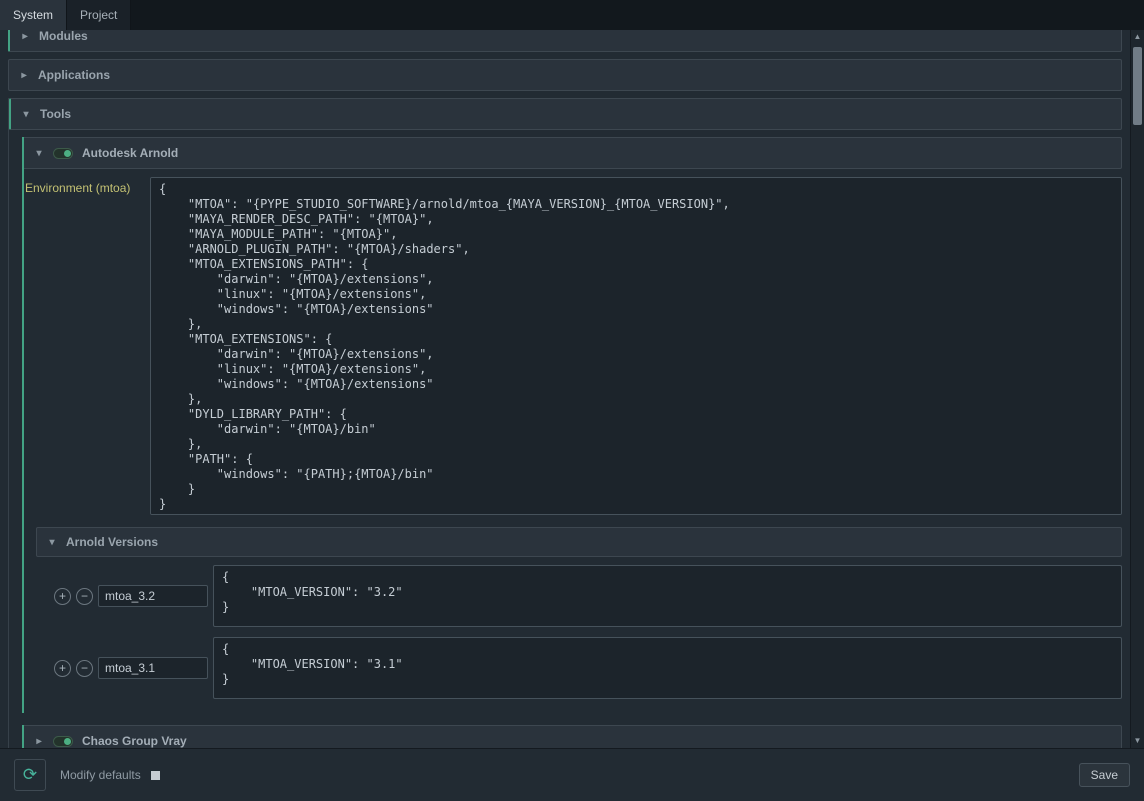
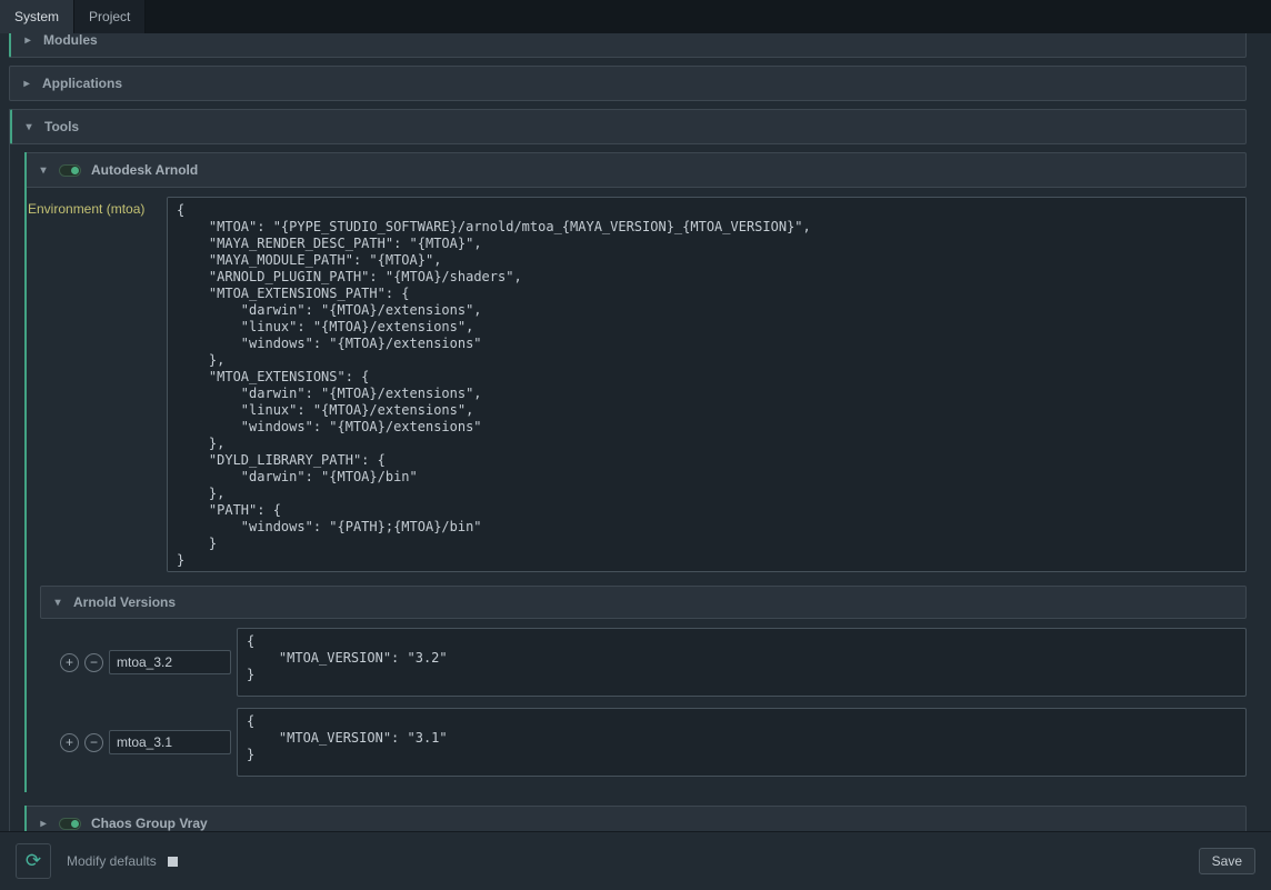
  System
  Project
  ▸
  Modules
  ▸
  Applications
  ▾
  Tools
  ▾
  Autodesk Arnold
  Environment (mtoa)
  {
  "MTOA": "{PYPE_STUDIO_SOFTWARE}/arnold/mtoa_{MAYA_VERSION}_{MTOA_VERSION}",
  "MAYA_RENDER_DESC_PATH": "{MTOA}",
  "MAYA_MODULE_PATH": "{MTOA}",
  "ARNOLD_PLUGIN_PATH": "{MTOA}/shaders",
  "MTOA_EXTENSIONS_PATH": {
  "darwin": "{MTOA}/extensions",
  "linux": "{MTOA}/extensions",
  "windows": "{MTOA}/extensions"
  },
  "MTOA_EXTENSIONS": {
  "darwin": "{MTOA}/extensions",
  "linux": "{MTOA}/extensions",
  "windows": "{MTOA}/extensions"
  },
  "DYLD_LIBRARY_PATH": {
  "darwin": "{MTOA}/bin"
  },
  "PATH": {
  "windows": "{PATH};{MTOA}/bin"
  }
  }
  ▾
  Arnold Versions
  +
  −
  mtoa_3.2
  {
  "MTOA_VERSION": "3.2"
  }
  +
  −
  mtoa_3.1
  {
  "MTOA_VERSION": "3.1"
  }
  ▸
  Chaos Group Vray
- ▲
- ▼
  ⟳
  Modify defaults
  Save
